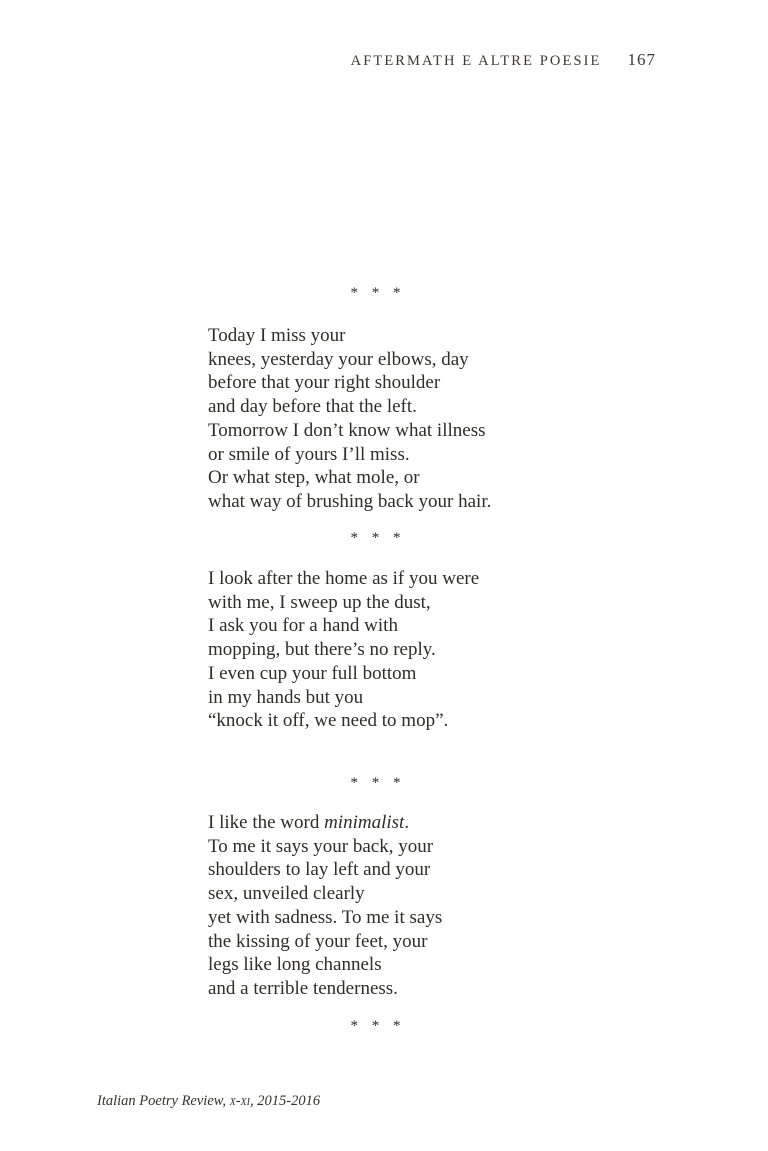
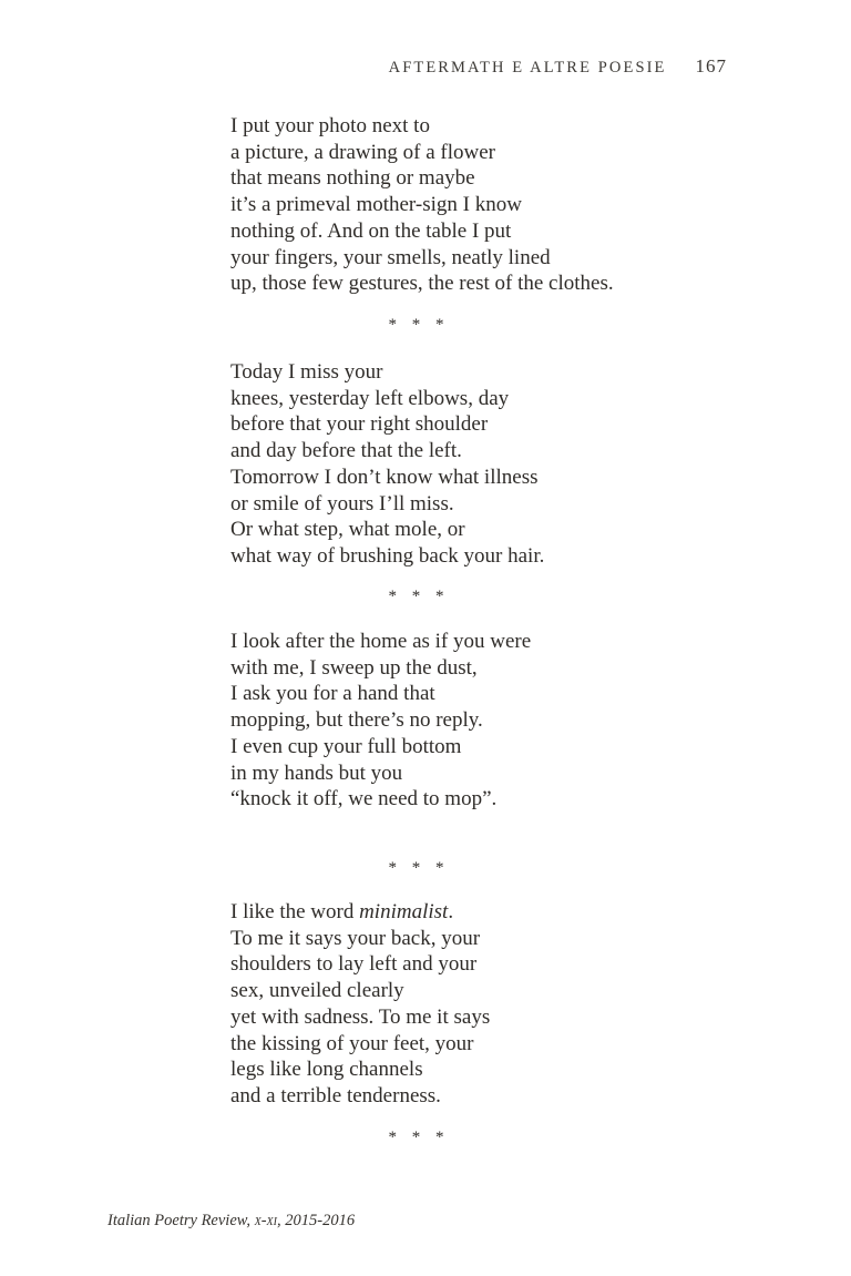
  AFTERMATH E ALTRE POESIE
  167
+ I put your photo next to
+ a picture, a drawing of a flower
+ that means nothing or maybe
+ it’s a primeval mother-sign I know
+ nothing of. And on the table I put
+ your fingers, your smells, neatly lined
+ up, those few gestures, the rest of the clothes.
  * * *
  Today I miss your
- knees, yesterday your elbows, day
+ knees, yesterday left elbows, day
  before that your right shoulder
  and day before that the left.
  Tomorrow I don’t know what illness
  or smile of yours I’ll miss.
  Or what step, what mole, or
  what way of brushing back your hair.
  * * *
  I look after the home as if you were
  with me, I sweep up the dust,
- I ask you for a hand with
+ I ask you for a hand that
  mopping, but there’s no reply.
  I even cup your full bottom
  in my hands but you
  “knock it off, we need to mop”.
  * * *
  I like the word minimalist.
  To me it says your back, your
  shoulders to lay left and your
  sex, unveiled clearly
  yet with sadness. To me it says
  the kissing of your feet, your
  legs like long channels
  and a terrible tenderness.
  * * *
  Italian Poetry Review, x-xi, 2015-2016
